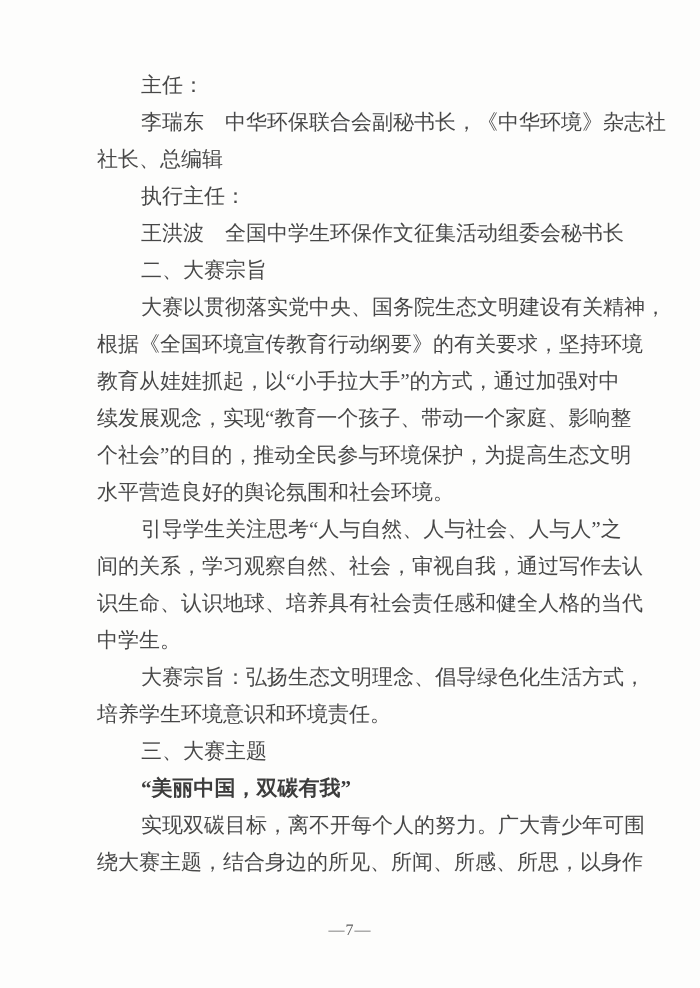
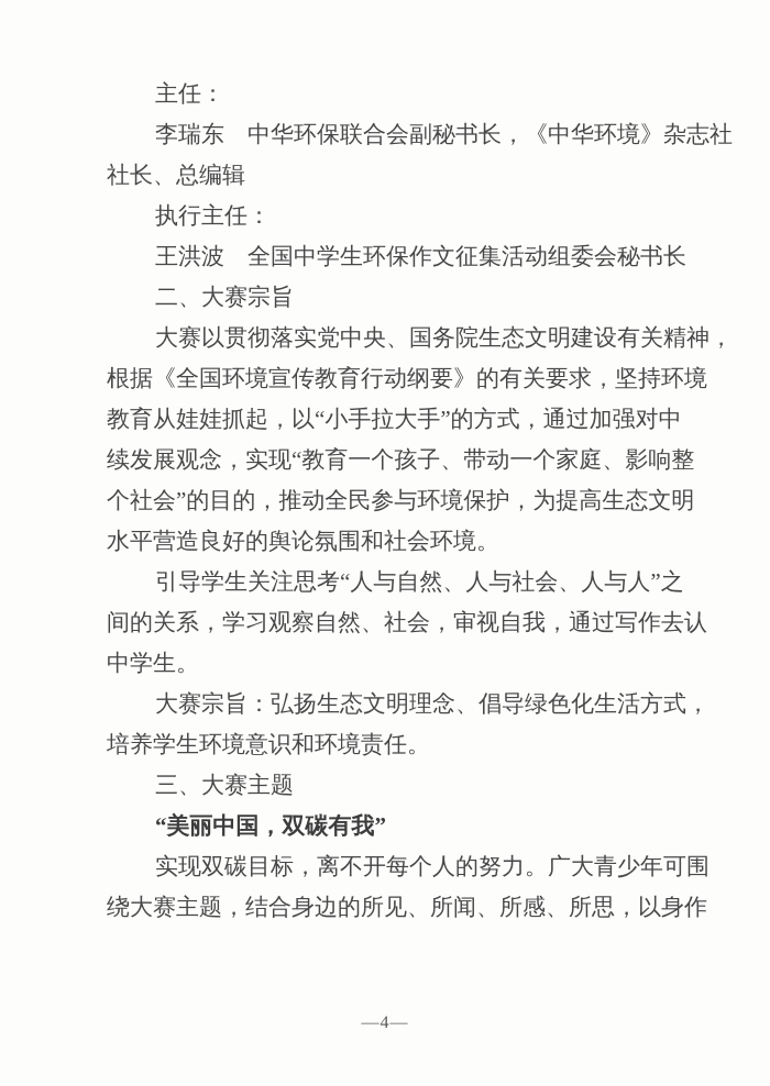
  主任：
  李瑞东 中华环保联合会副秘书长，《中华环境》杂志社
  社长、总编辑
  执行主任：
  王洪波 全国中学生环保作文征集活动组委会秘书长
  二、大赛宗旨
  大赛以贯彻落实党中央、国务院生态文明建设有关精神，
  根据《全国环境宣传教育行动纲要》的有关要求，坚持环境
  教育从娃娃抓起，以“小手拉大手”的方式，通过加强对中
  续发展观念，实现“教育一个孩子、带动一个家庭、影响整
  个社会”的目的，推动全民参与环境保护，为提高生态文明
  水平营造良好的舆论氛围和社会环境。
  引导学生关注思考“人与自然、人与社会、人与人”之
  间的关系，学习观察自然、社会，审视自我，通过写作去认
- 识生命、认识地球、培养具有社会责任感和健全人格的当代
  中学生。
  大赛宗旨：弘扬生态文明理念、倡导绿色化生活方式，
  培养学生环境意识和环境责任。
  三、大赛主题
  “美丽中国，双碳有我”
  实现双碳目标，离不开每个人的努力。广大青少年可围
  绕大赛主题，结合身边的所见、所闻、所感、所思，以身作
- —7—
+ —4—
